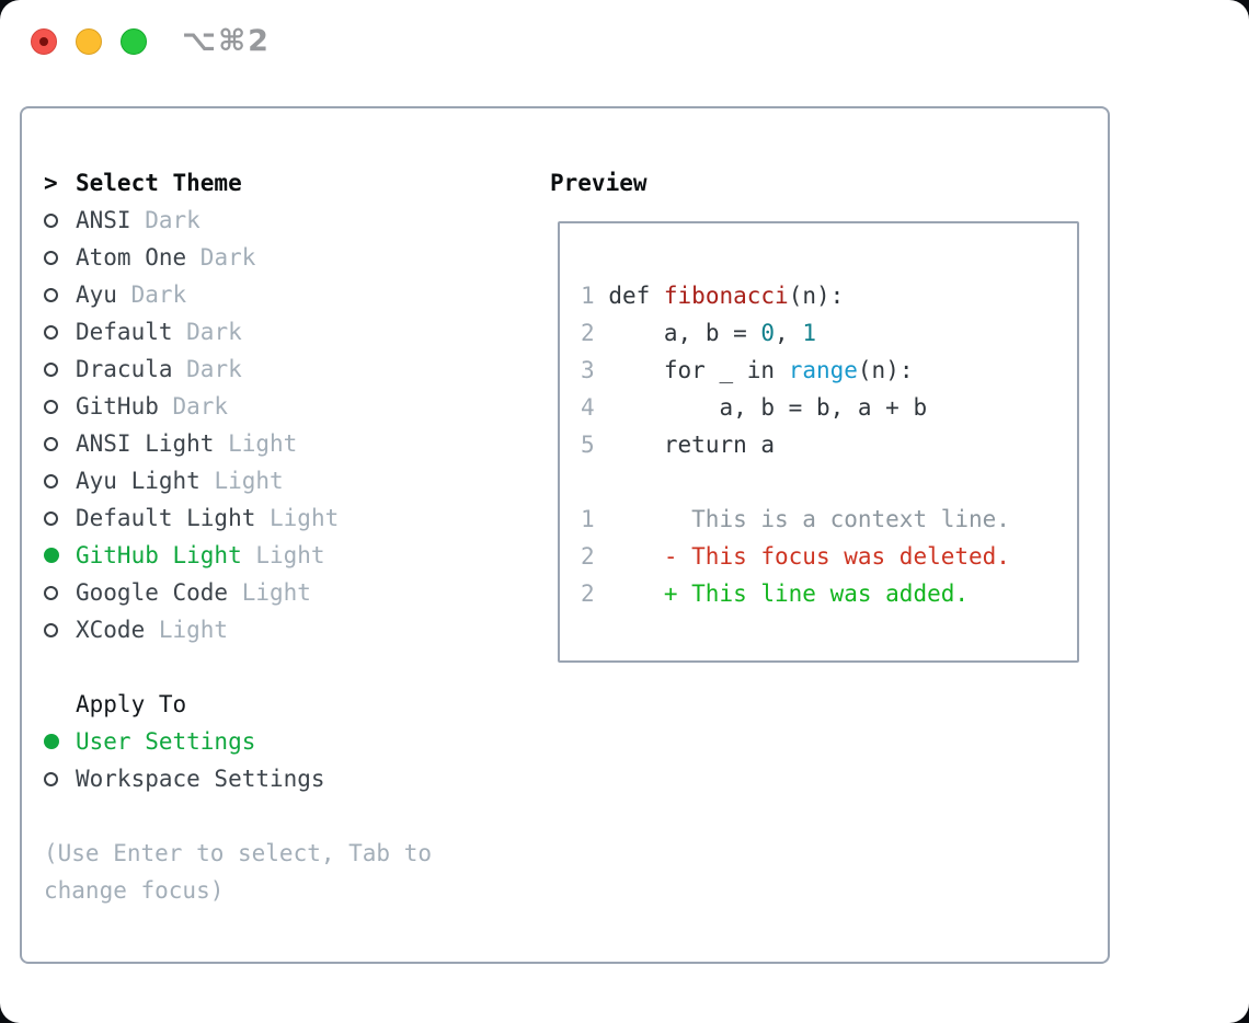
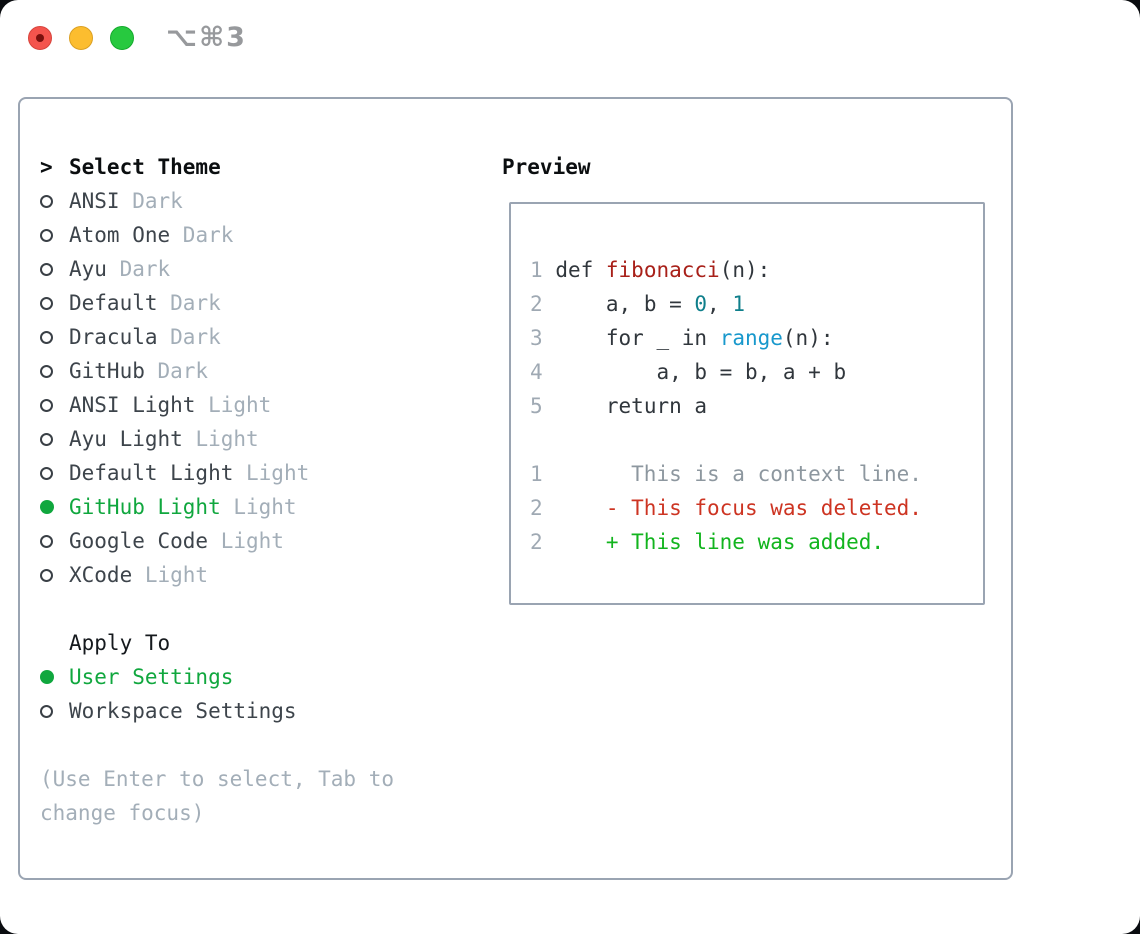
- ⌥⌘2
+ ⌥⌘3
  >
  Select Theme
  ANSI
  Dark
  Atom One
  Dark
  Ayu
  Dark
  Default
  Dark
  Dracula
  Dark
  GitHub
  Dark
  ANSI Light
  Light
  Ayu Light
  Light
  Default Light
  Light
  GitHub Light
  Light
  Google Code
  Light
  XCode
  Light
  Apply To
  User Settings
  Workspace Settings
  (Use Enter to select, Tab to change focus)
  Preview
  1 def fibonacci(n):
  2 a, b = 0, 1
  3 for _ in range(n):
  4 a, b = b, a + b
  5 return a
  1 This is a context line.
  2 - This focus was deleted.
  2 + This line was added.
